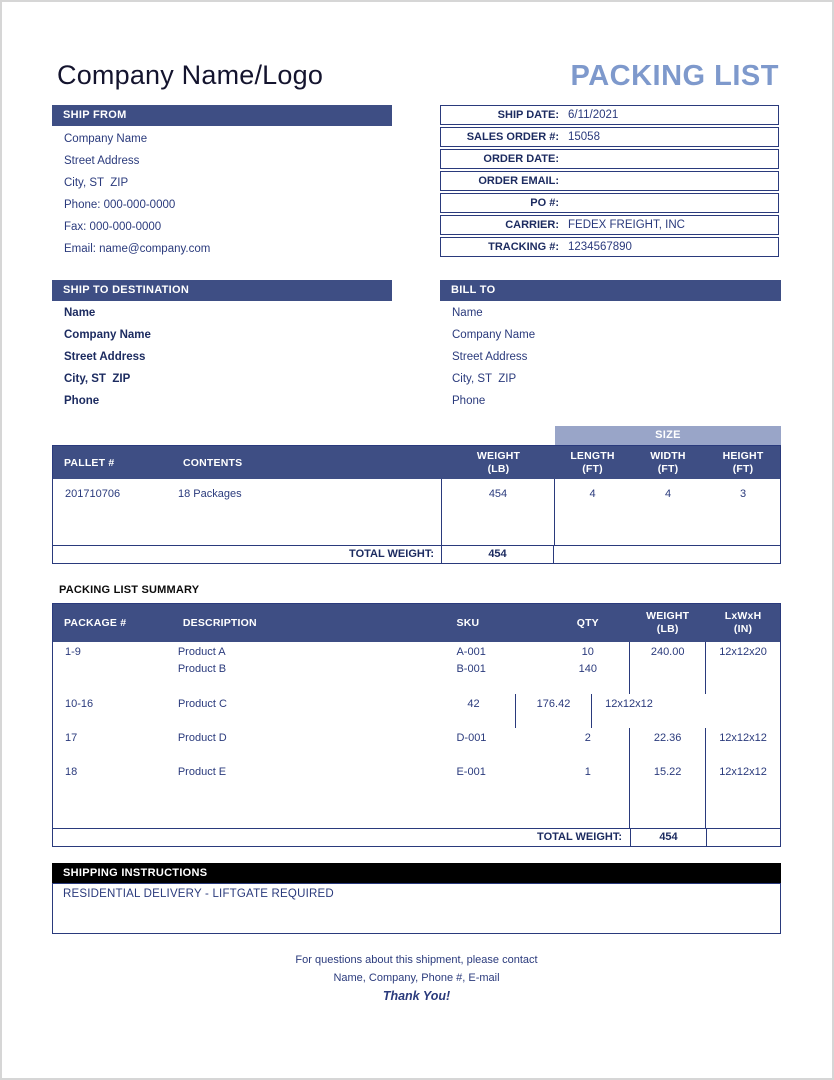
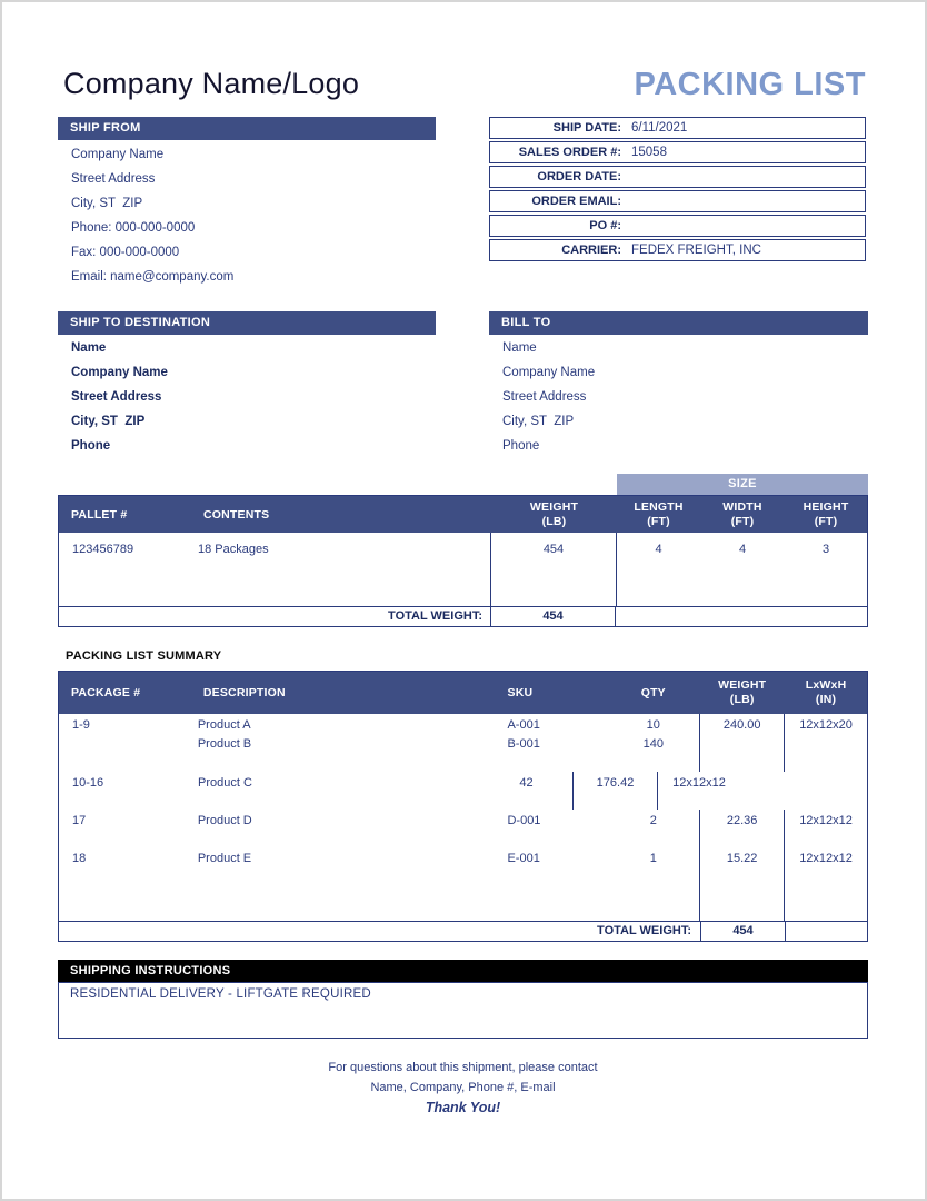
  Company Name/Logo
  PACKING LIST
  SHIP FROM
  Company Name
  Street Address
  City, ST ZIP
  Phone: 000-000-0000
  Fax: 000-000-0000
  Email: name@company.com
  SHIP DATE:
  6/11/2021
  SALES ORDER #:
  15058
  ORDER DATE:
  ORDER EMAIL:
  PO #:
  CARRIER:
  FEDEX FREIGHT, INC
- TRACKING #:
- 1234567890
  SHIP TO DESTINATION
  BILL TO
  Name
  Company Name
  Street Address
  City, ST ZIP
  Phone
  Name
  Company Name
  Street Address
  City, ST ZIP
  Phone
  SIZE
  PALLET #
  CONTENTS
  WEIGHT
  (LB)
  LENGTH
  (FT)
  WIDTH
  (FT)
  HEIGHT
  (FT)
- 201710706
+ 123456789
  18 Packages
  454
  4
  4
  3
  TOTAL WEIGHT:
  454
  PACKING LIST SUMMARY
  PACKAGE #
  DESCRIPTION
  SKU
  QTY
  WEIGHT
  (LB)
  LxWxH
  (IN)
  1-9
  Product A
  Product B
  A-001
  B-001
  10
  140
  240.00
  12x12x20
  10-16
  Product C
  42
  176.42
  12x12x12
  17
  Product D
  D-001
  2
  22.36
  12x12x12
  18
  Product E
  E-001
  1
  15.22
  12x12x12
  TOTAL WEIGHT:
  454
  SHIPPING INSTRUCTIONS
  RESIDENTIAL DELIVERY - LIFTGATE REQUIRED
  For questions about this shipment, please contact
  Name, Company, Phone #, E-mail
  Thank You!
